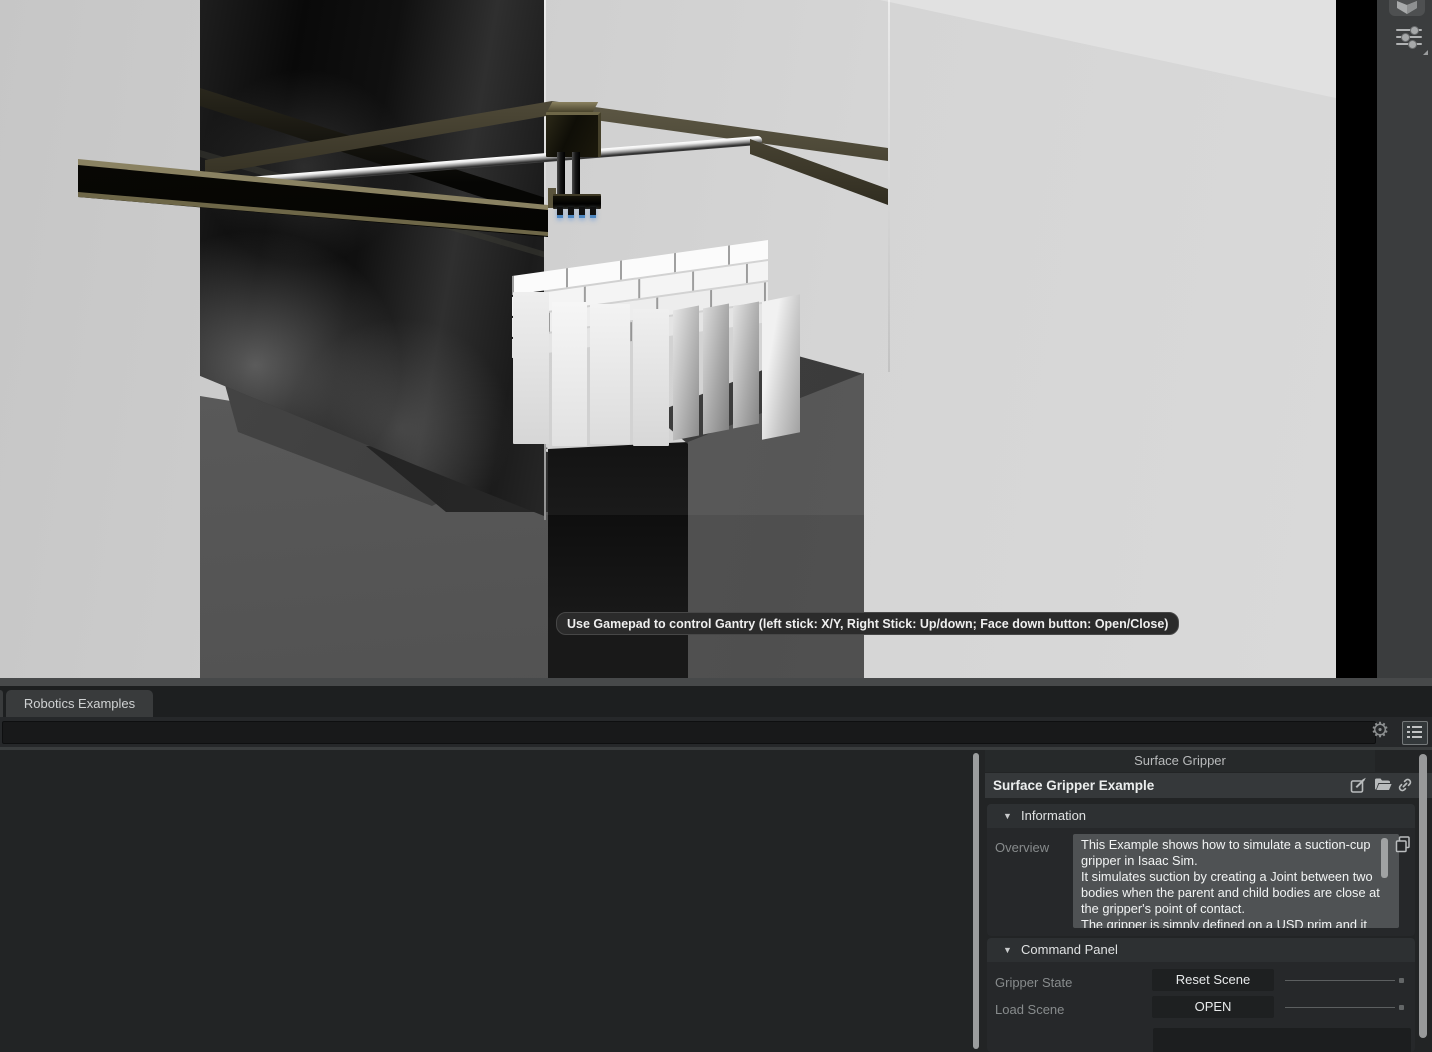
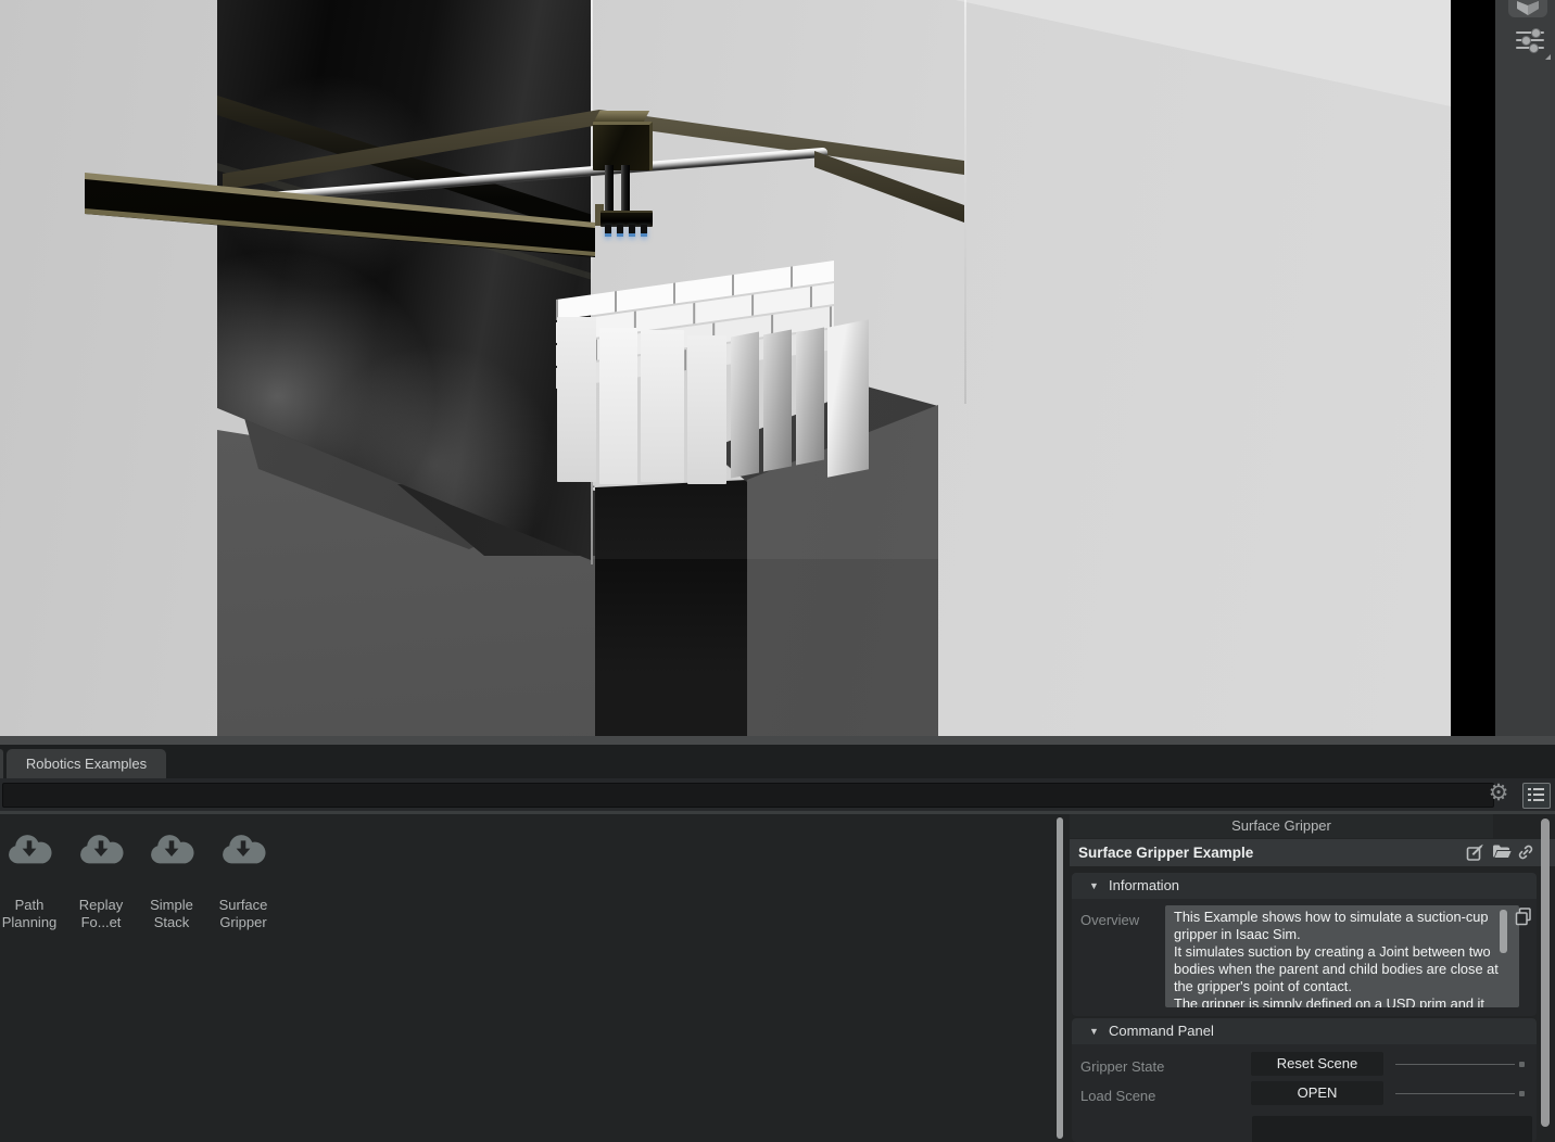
- Use Gamepad to control Gantry (left stick: X/Y, Right Stick: Up/down; Face down button: Open/Close)
  Robotics Examples
  ⚙
+ Path
+ Planning
+ Replay
+ Fo...et
+ Simple
+ Stack
+ Surface
+ Gripper
  Surface Gripper
  Surface Gripper Example
  ▼
  Information
  Overview
  This Example shows how to simulate a suction-cup gripper in Isaac Sim.
  It simulates suction by creating a Joint between two bodies when the parent and child bodies are close at the gripper's point of contact.
  The gripper is simply defined on a USD prim and it
  ▼
  Command Panel
  Gripper State
  Reset Scene
  Load Scene
  OPEN
